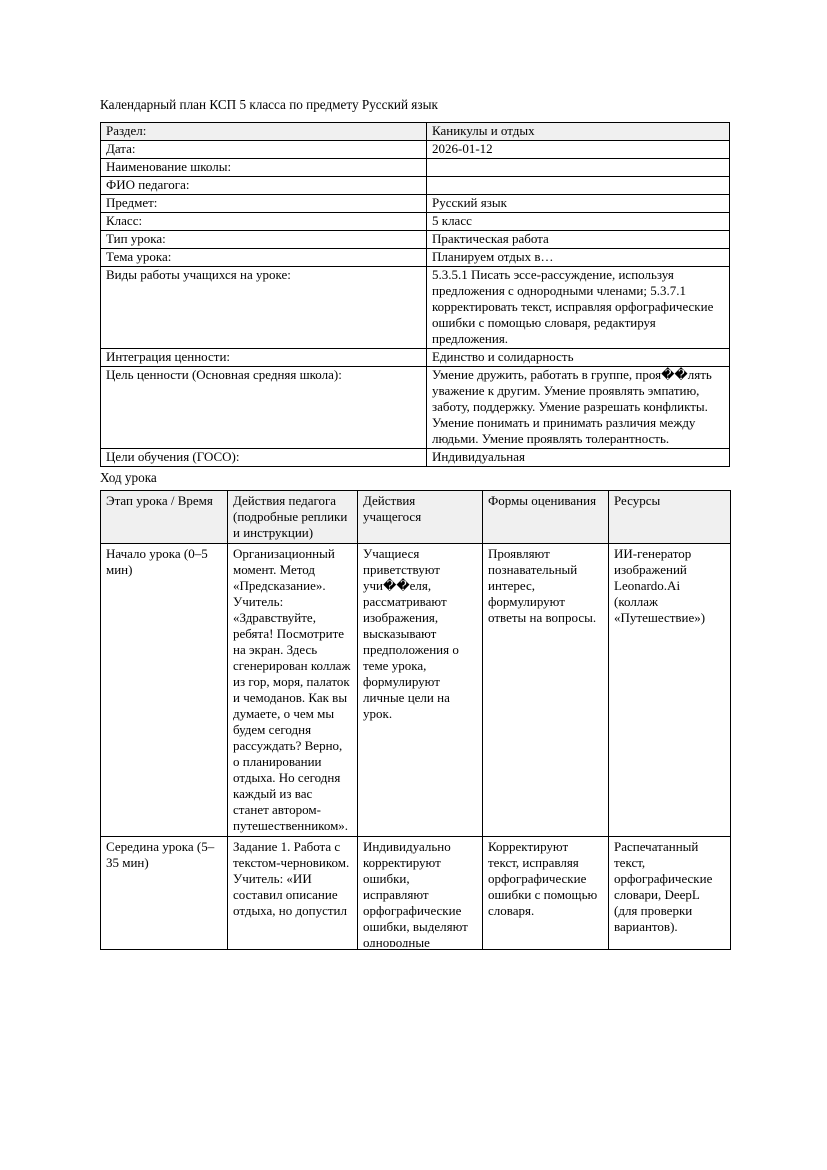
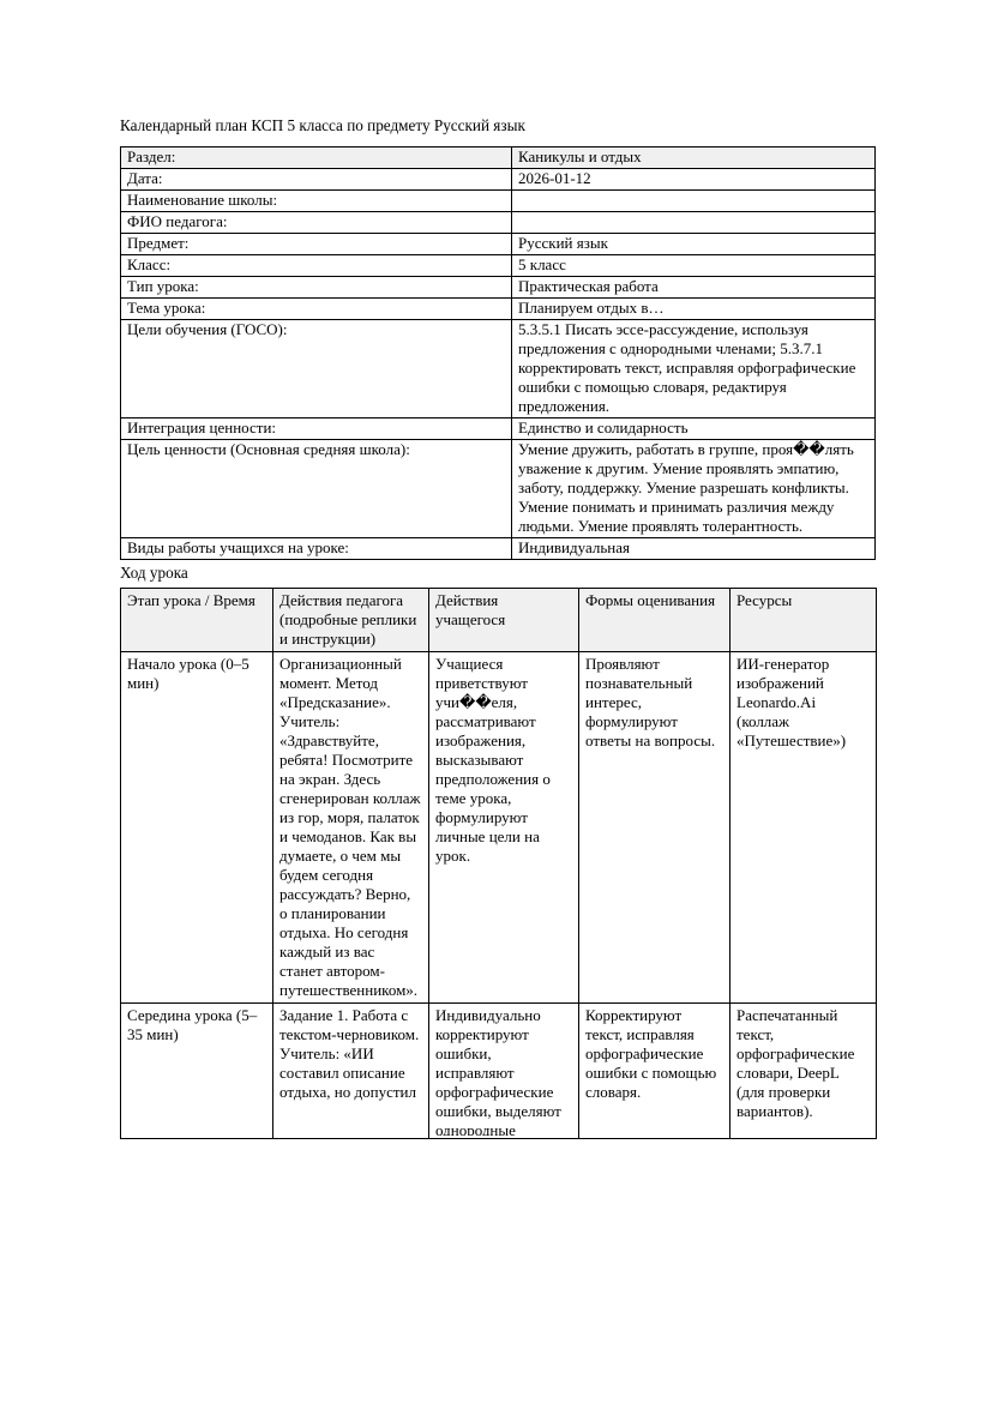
  Календарный план КСП 5 класса по предмету Русский язык
  Раздел:	Каникулы и отдых
  Дата:	2026-01-12
  Наименование школы:
  ФИО педагога:
  Предмет:	Русский язык
  Класс:	5 класс
  Тип урока:	Практическая работа
  Тема урока:	Планируем отдых в…
- Виды работы учащихся на уроке:	5.3.5.1 Писать эссе-рассуждение, используя предложения с однородными членами; 5.3.7.1 корректировать текст, исправляя орфографические ошибки с помощью словаря, редактируя предложения.
+ Цели обучения (ГОСО):	5.3.5.1 Писать эссе-рассуждение, используя предложения с однородными членами; 5.3.7.1 корректировать текст, исправляя орфографические ошибки с помощью словаря, редактируя предложения.
  Интеграция ценности:	Единство и солидарность
  Цель ценности (Основная средняя школа):	Умение дружить, работать в группе, проя��лять уважение к другим. Умение проявлять эмпатию, заботу, поддержку. Умение разрешать конфликты. Умение понимать и принимать различия между людьми. Умение проявлять толерантность.
- Цели обучения (ГОСО):	Индивидуальная
+ Виды работы учащихся на уроке:	Индивидуальная
  Ход урока
  Этап урока / Время	Действия педагога (подробные реплики и инструкции)	Действия учащегося	Формы оценивания	Ресурсы
  Начало урока (0–5 мин)	Организационный момент. Метод «Предсказание». Учитель: «Здравствуйте, ребята! Посмотрите на экран. Здесь сгенерирован коллаж из гор, моря, палаток и чемоданов. Как вы думаете, о чем мы будем сегодня рассуждать? Верно, о планировании отдыха. Но сегодня каждый из вас станет автором-путешественником».	Учащиеся приветствуют учи��еля, рассматривают изображения, высказывают предположения о теме урока, формулируют личные цели на урок.	Проявляют познавательный интерес, формулируют ответы на вопросы.	ИИ-генератор изображений Leonardo.Ai (коллаж «Путешествие»)
  Середина урока (5–35 мин)	Задание 1. Работа с текстом-черновиком. Учитель: «ИИ составил описание отдыха, но допустил	Индивидуально корректируют ошибки, исправляют орфографические ошибки, выделяют однородные	Корректируют текст, исправляя орфографические ошибки с помощью словаря.	Распечатанный текст, орфографические словари, DeepL (для проверки вариантов).
